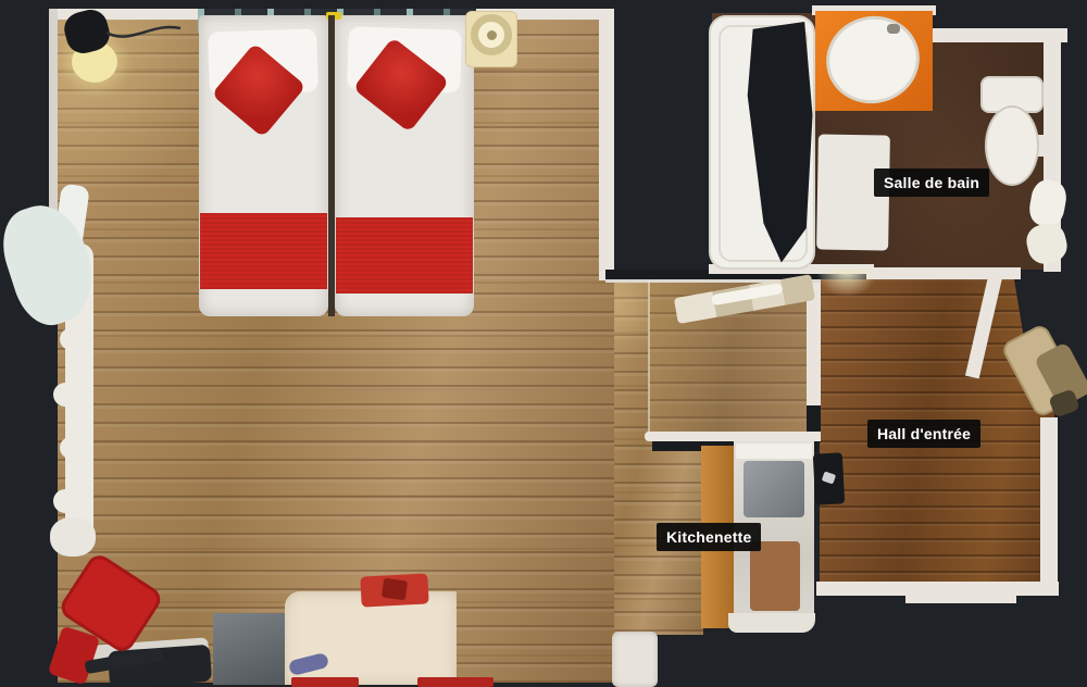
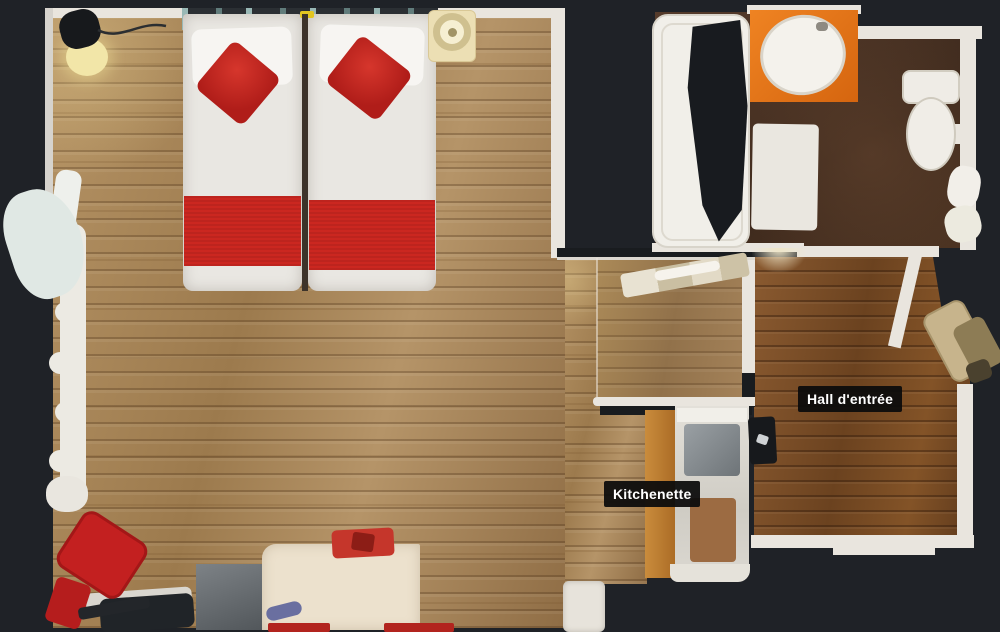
- Salle de bain
  Hall d'entrée
  Kitchenette
